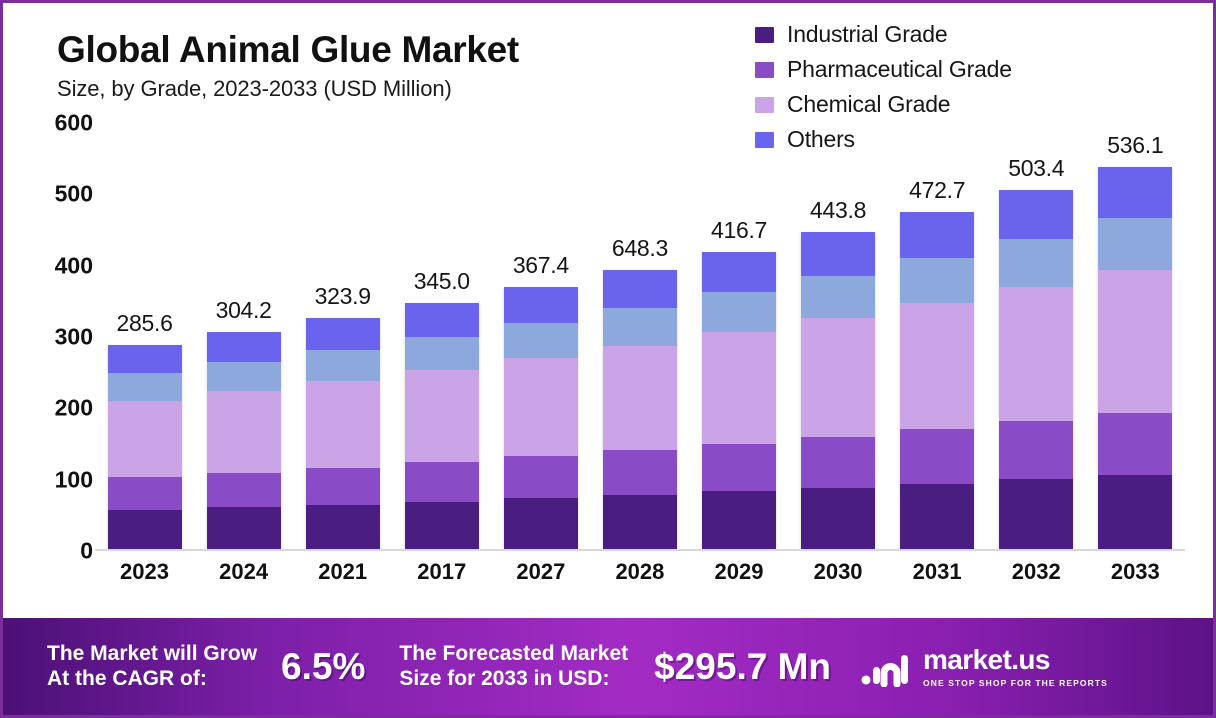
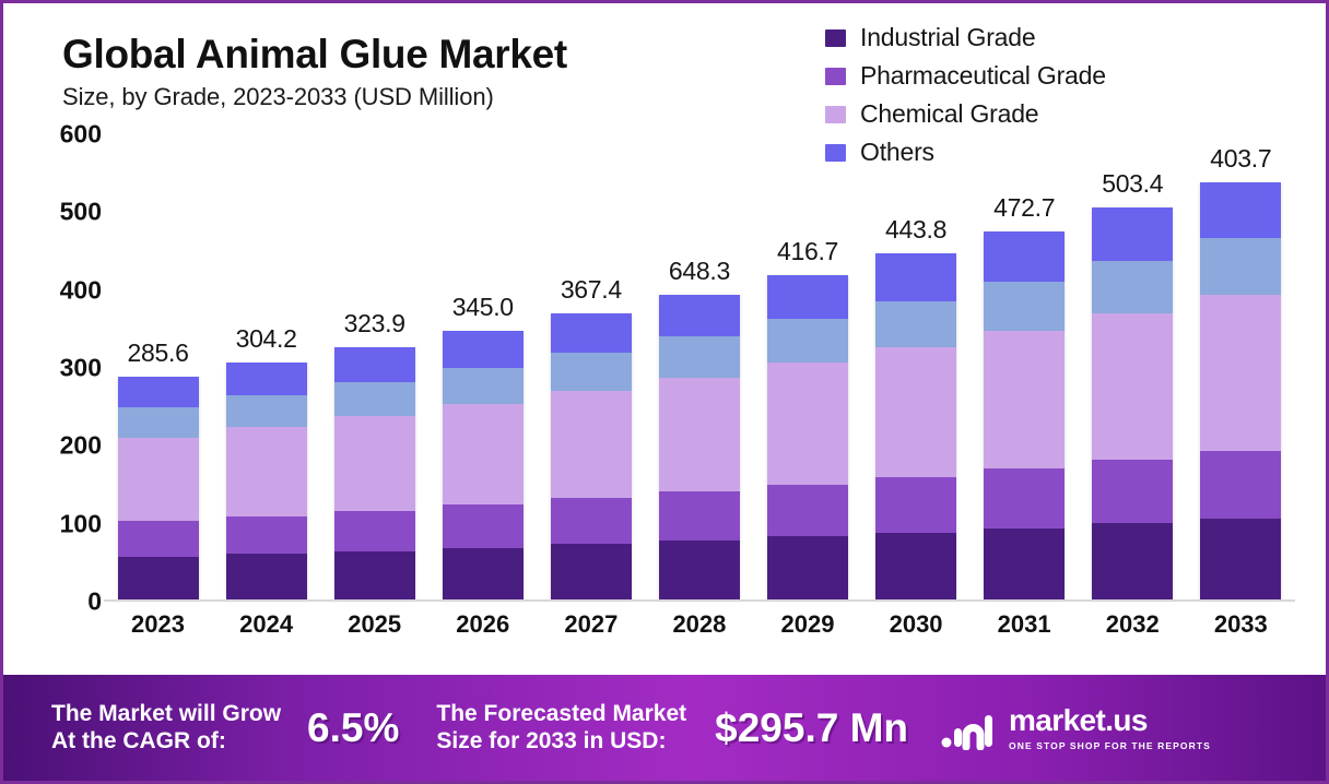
  Global Animal Glue Market
  Size, by Grade, 2023-2033 (USD Million)
  Industrial Grade
  Pharmaceutical Grade
  Chemical Grade
  Others
  0
  100
  200
  300
  400
  500
  600
  285.6
  304.2
  323.9
  345.0
  367.4
  648.3
  416.7
  443.8
  472.7
  503.4
- 536.1
+ 403.7
  2023
  2024
- 2021
+ 2025
- 2017
+ 2026
  2027
  2028
  2029
  2030
  2031
  2032
  2033
  The Market will Grow
  At the CAGR of:
  6.5%
  The Forecasted Market
  Size for 2033 in USD:
  $295.7 Mn
  market.us
  ONE STOP SHOP FOR THE REPORTS
